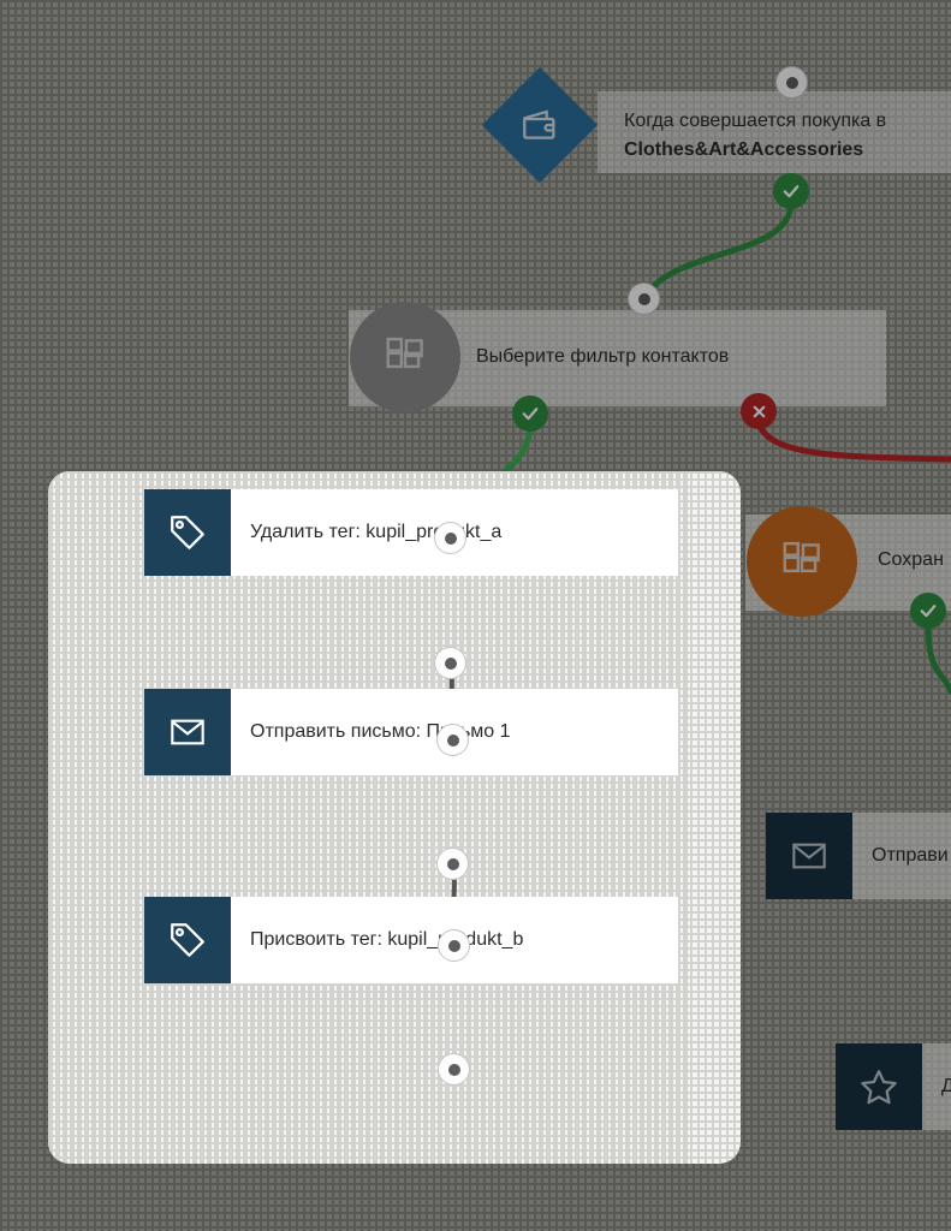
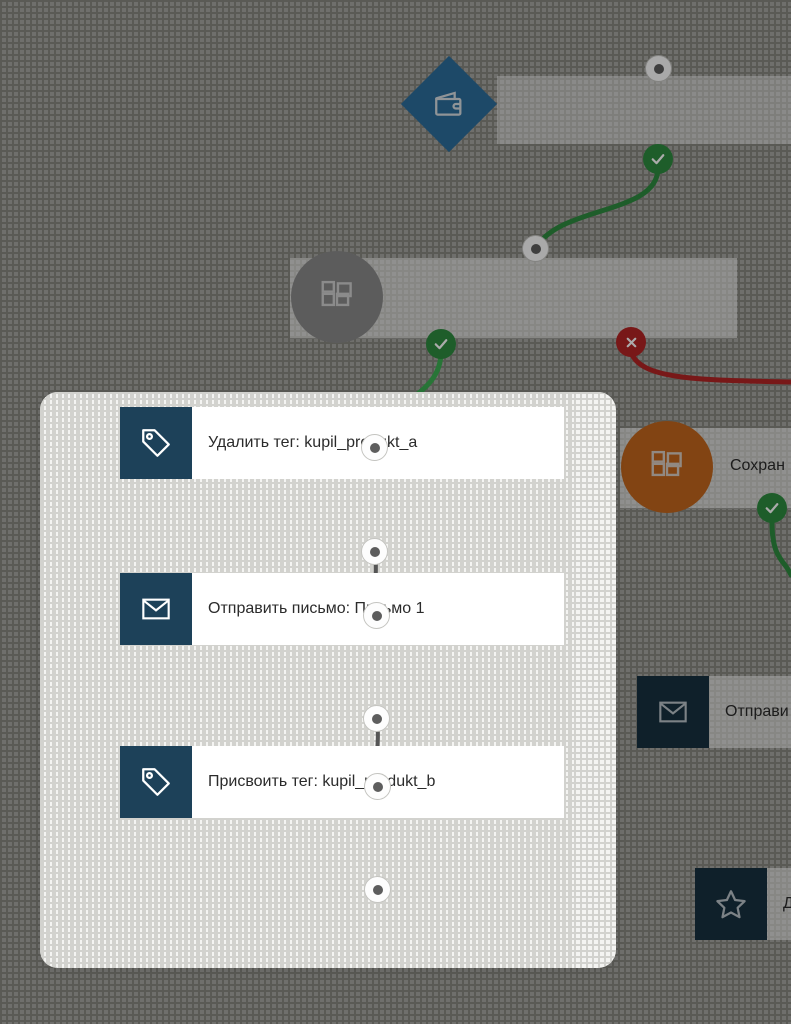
- Когда совершается покупка в
- Clothes&Art&Accessories
- Выберите фильтр контактов
  Сохран
  Отправи
  Д
  Удалить тег: kupil_prkt_a
  Отправить письмо: Пмо 1
  Присвоить тег: kupil_dukt_b
